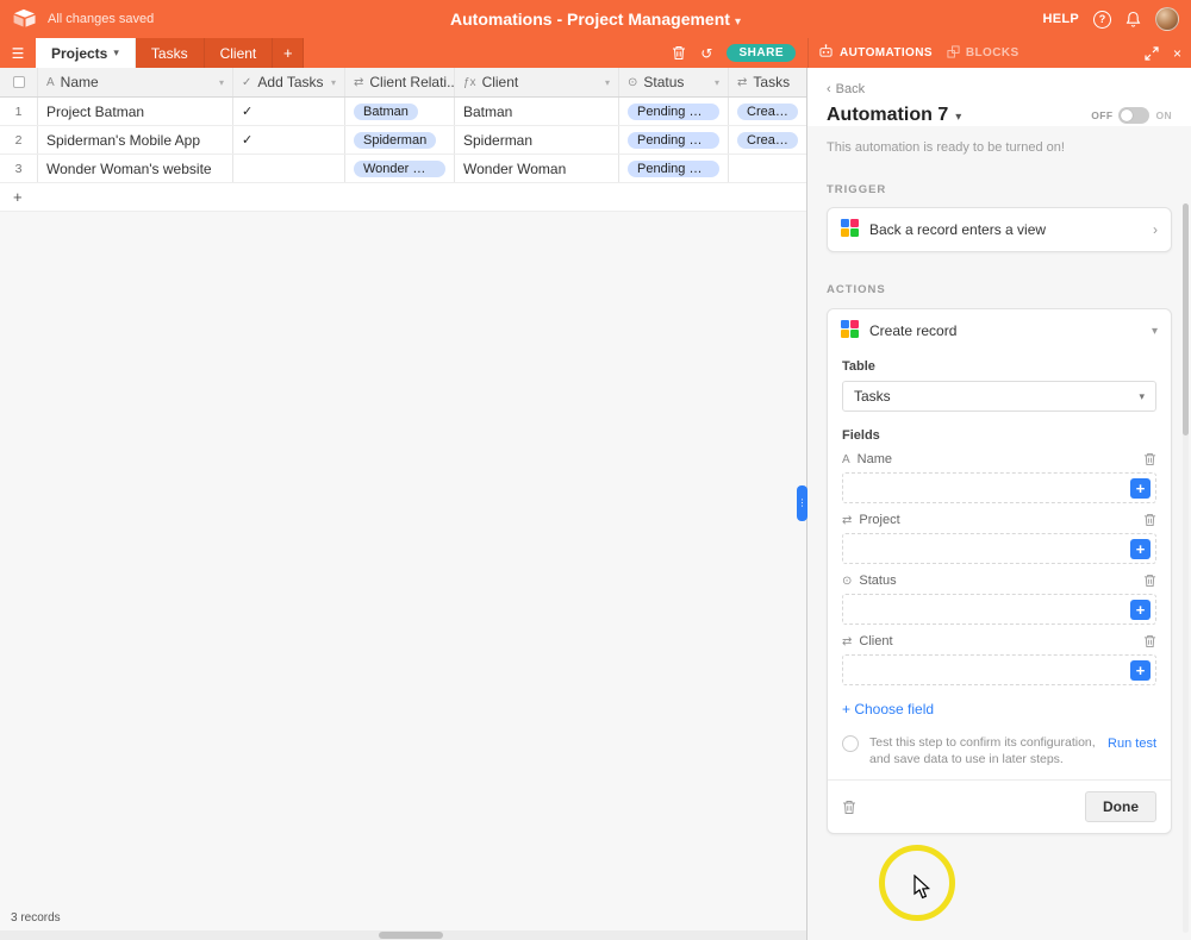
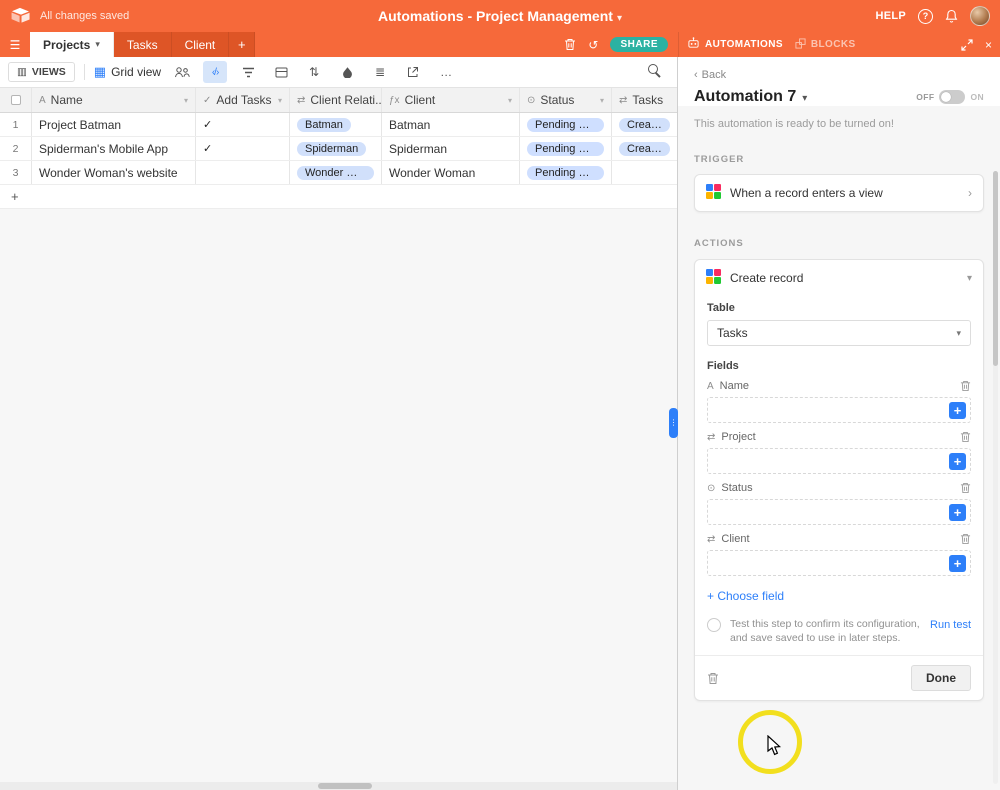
  All changes saved
  Automations - Project Management ▾
  HELP
  ?
  ☰
  Projects
  ▾
  Tasks
  Client
  +
  ↺
  SHARE
  AUTOMATIONS
  BLOCKS
  ×
+ ▥
+ VIEWS
+ ▦
+ Grid view
+ ‹/›
+ ⇅
+ ≣
+ …
  A
  Name
  ▾
  ✓
  Add Tasks
  ▾
  ⇄
  Client Relati..
  ƒx
  Client
  ▾
  ⊙
  Status
  ▾
  ⇄
  Tasks
  1
  Project Batman
  ✓
  Batman
  Batman
  Pending Start
  2
  Spiderman's Mobile App
  ✓
  Spiderman
  Spiderman
  Pending Start
  3
  Wonder Woman's website
  Wonder Wom
  Wonder Woman
  Pending Start
  +
- 3 records
  ‹
  Back
  Automation 7
  ▾
  OFF
  ON
  This automation is ready to be turned on!
  TRIGGER
- Back a record enters a view
+ When a record enters a view
  ›
  ACTIONS
  Create record
  ▾
  Table
  Tasks
  ▾
  Fields
  A
  Name
  +
  ⇄
  Project
  +
  ⊙
  Status
  +
  ⇄
  Client
  +
  + Choose field
- Test this step to confirm its configuration, and save data to use in later steps.
+ Test this step to confirm its configuration, and save saved to use in later steps.
  Run test
  Done
  ⋮
